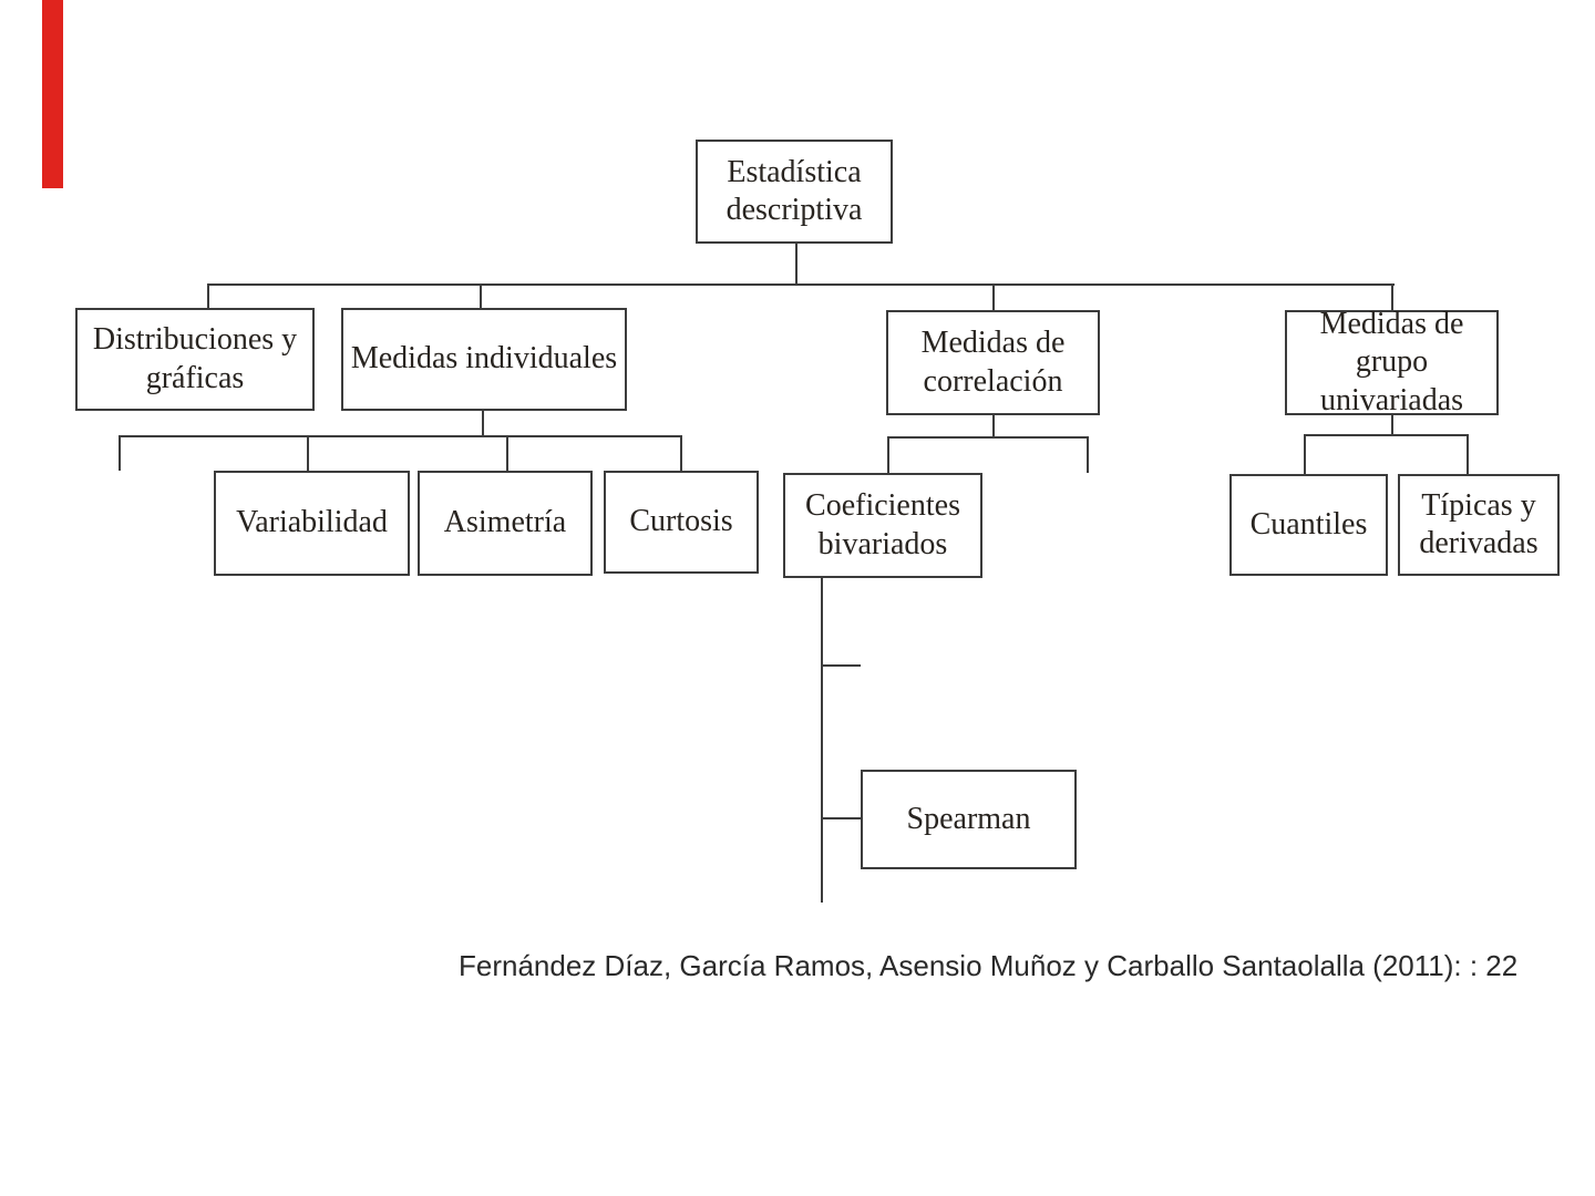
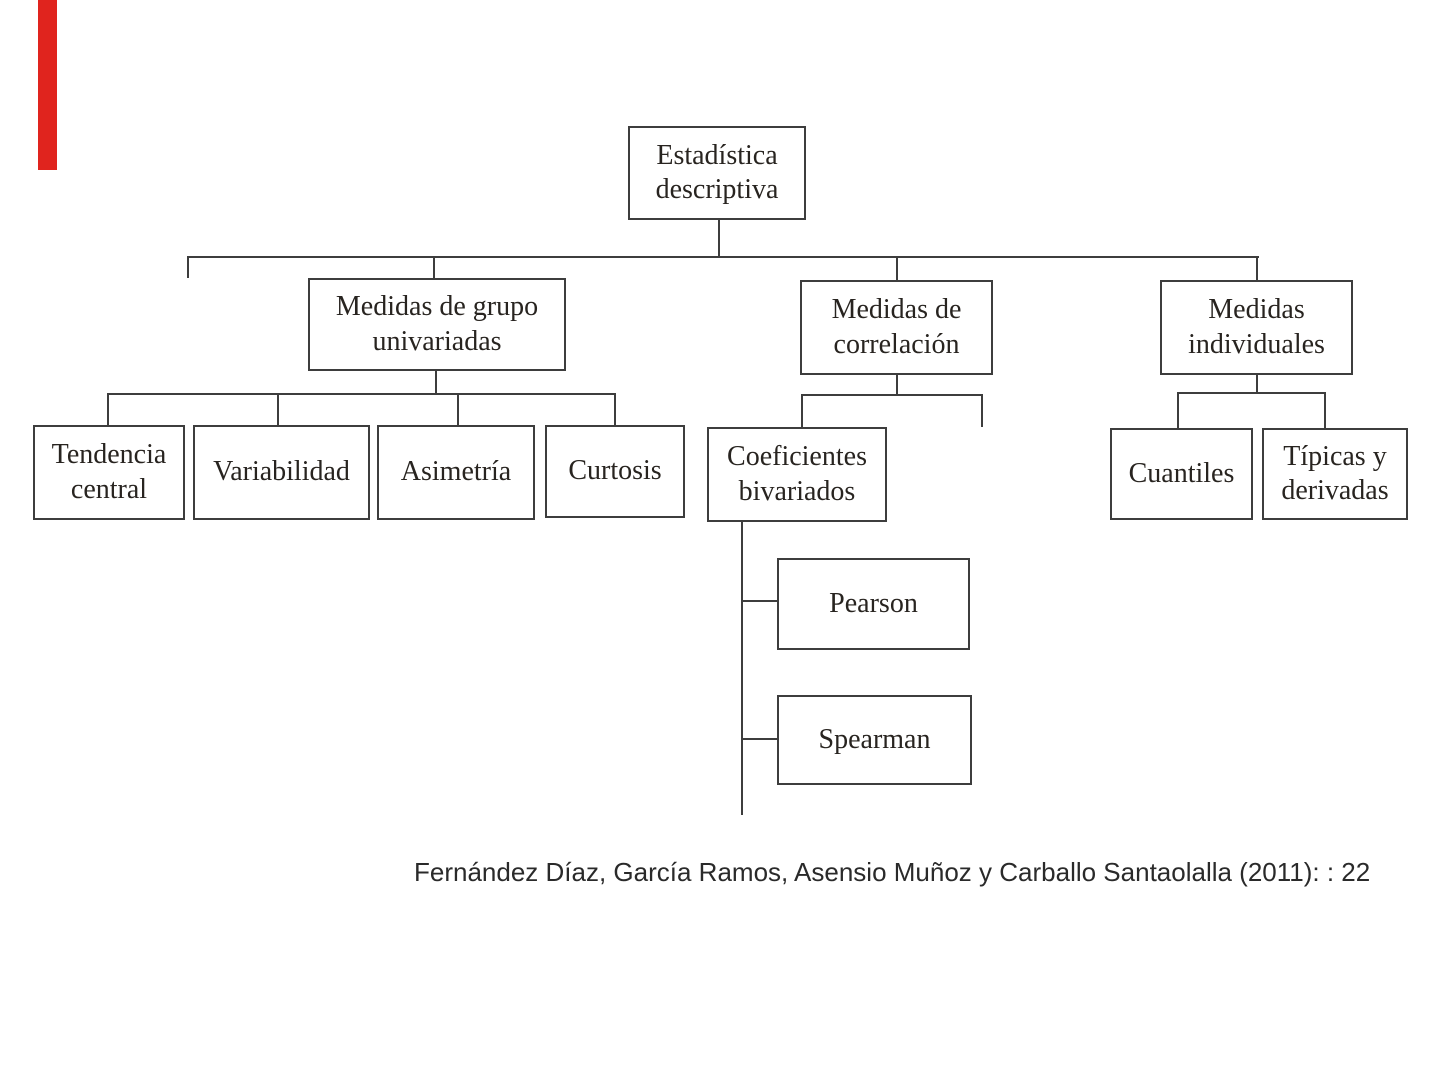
  Estadística descriptiva
- Distribuciones y gráficas
- Medidas individuales
+ Medidas de grupo univariadas
  Medidas de correlación
- Medidas de grupo univariadas
+ Medidas individuales
+ Tendencia central
  Variabilidad
  Asimetría
  Curtosis
  Coeficientes bivariados
  Cuantiles
  Típicas y derivadas
+ Pearson
  Spearman
  Fernández Díaz, García Ramos, Asensio Muñoz y Carballo Santaolalla (2011): : 22
